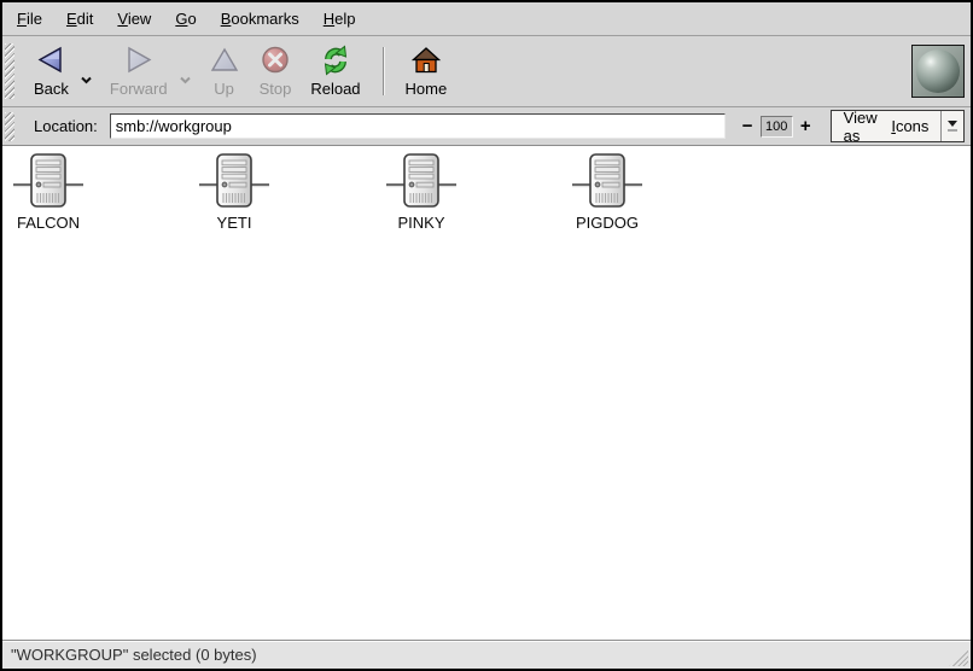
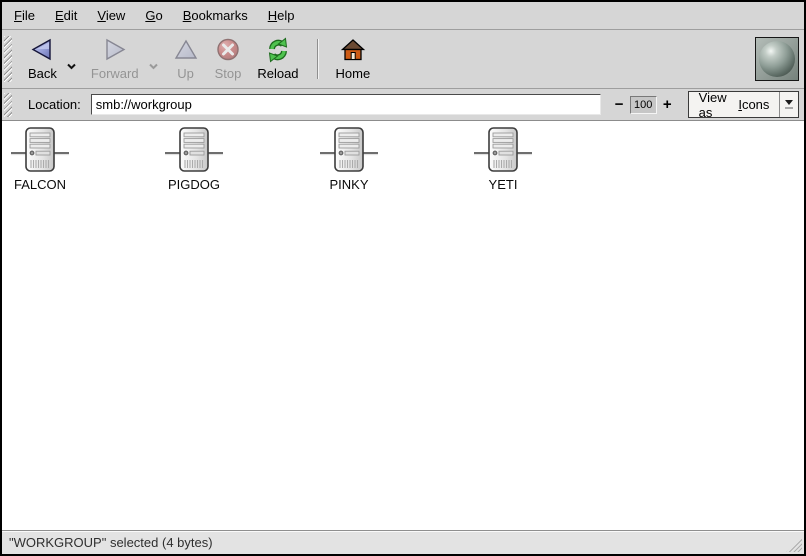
  File
  Edit
  View
  Go
  Bookmarks
  Help
  Back
  Forward
  Up
  Stop
  Reload
  Home
  Location:
  smb://workgroup
  −
  100
  +
  View as
  I
  cons
  FALCON
- YETI
+ PIGDOG
  PINKY
- PIGDOG
+ YETI
- "WORKGROUP" selected (0 bytes)
+ "WORKGROUP" selected (4 bytes)
